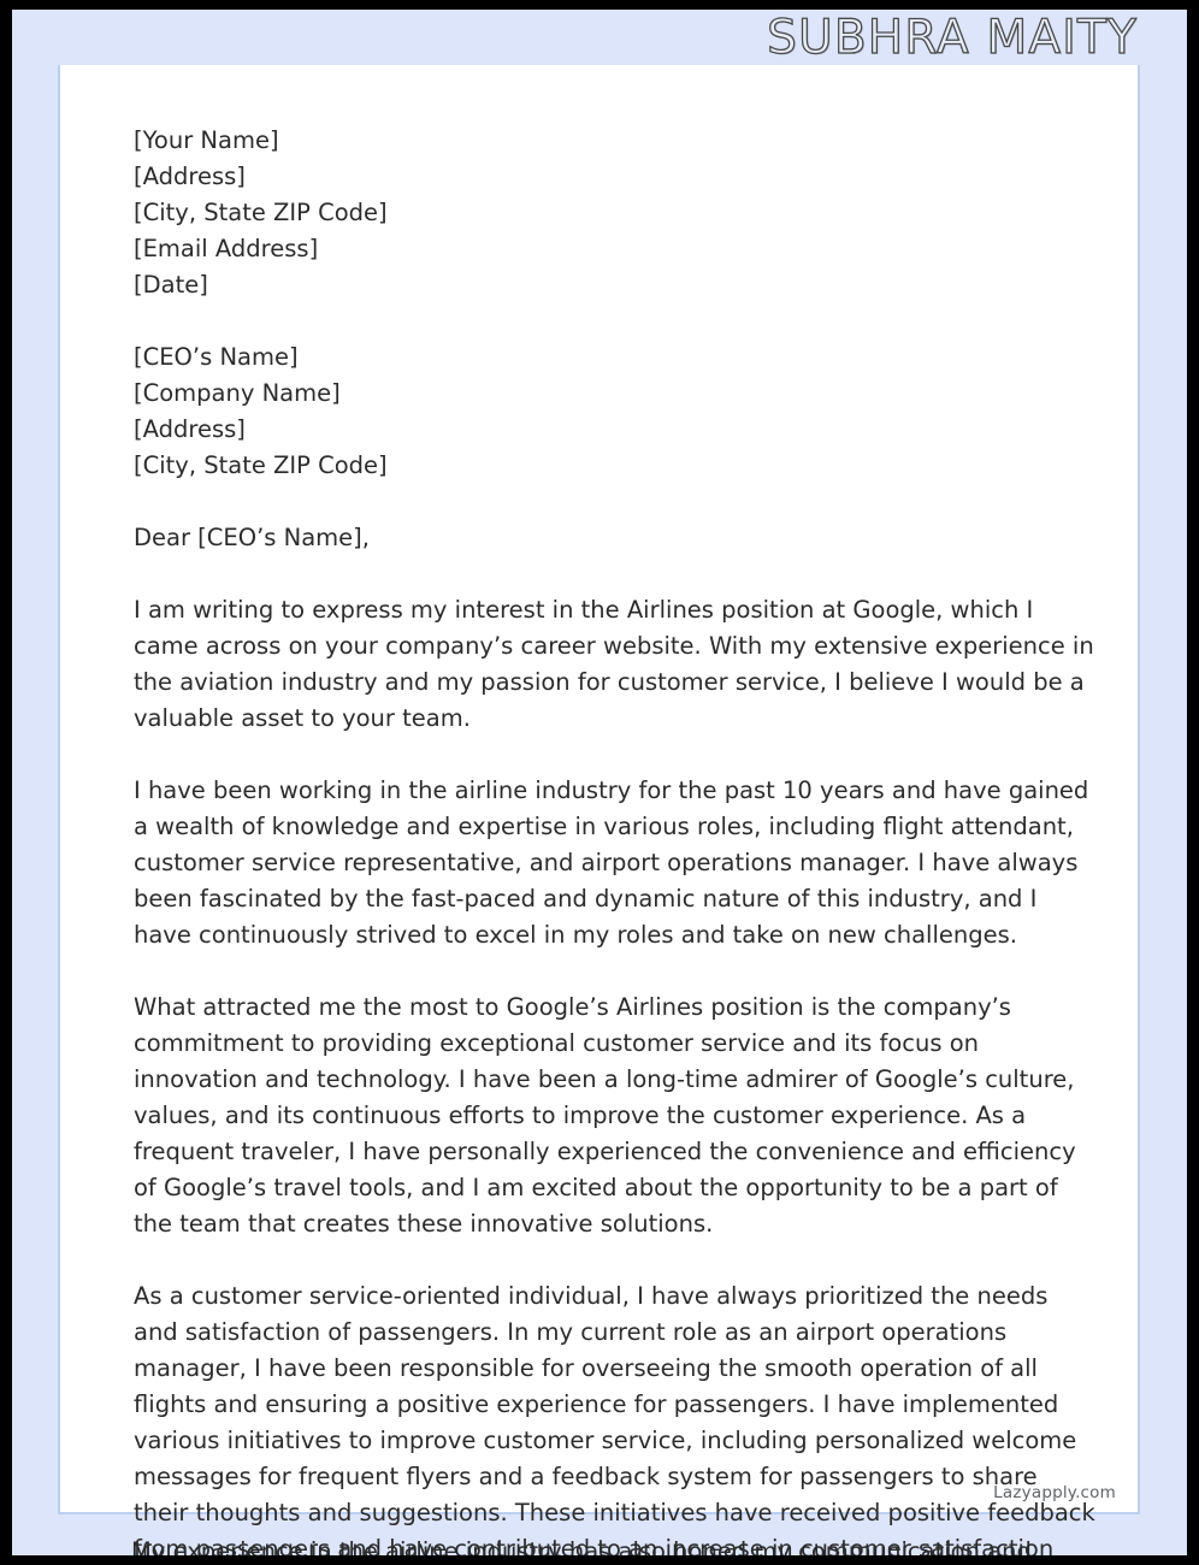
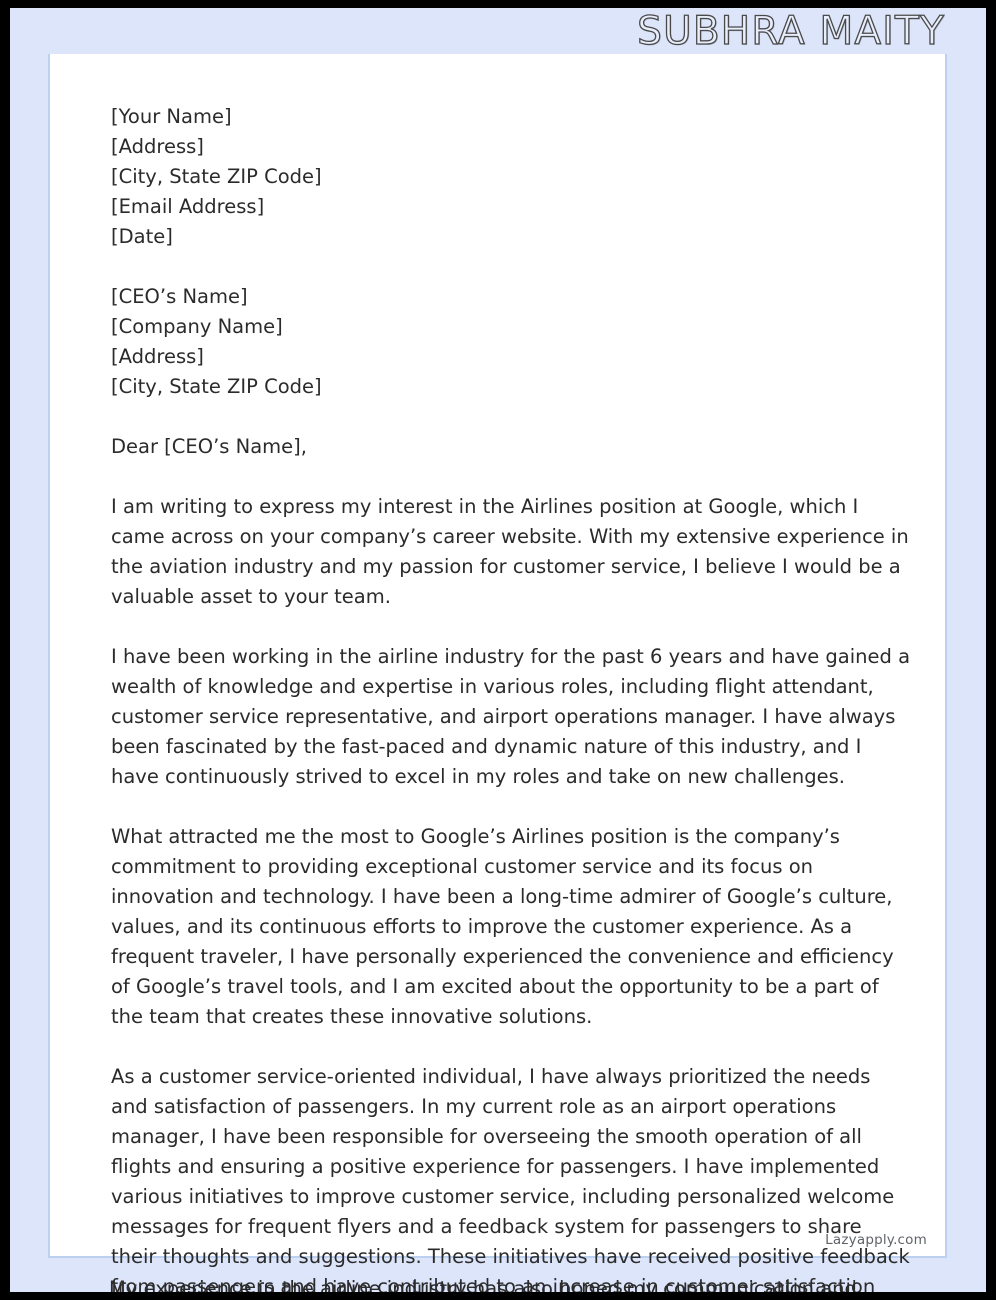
  SUBHRA MAITY
  [Your Name]
  [Address]
  [City, State ZIP Code]
  [Email Address]
  [Date]
  [CEO’s Name]
  [Company Name]
  [Address]
  [City, State ZIP Code]
  Dear [CEO’s Name],
  I am writing to express my interest in the Airlines position at Google, which I came across on your company’s career website. With my extensive experience in the aviation industry and my passion for customer service, I believe I would be a valuable asset to your team.
- I have been working in the airline industry for the past 10 years and have gained a wealth of knowledge and expertise in various roles, including flight attendant, customer service representative, and airport operations manager. I have always been fascinated by the fast-paced and dynamic nature of this industry, and I have continuously strived to excel in my roles and take on new challenges.
+ I have been working in the airline industry for the past 6 years and have gained a wealth of knowledge and expertise in various roles, including flight attendant, customer service representative, and airport operations manager. I have always been fascinated by the fast-paced and dynamic nature of this industry, and I have continuously strived to excel in my roles and take on new challenges.
  What attracted me the most to Google’s Airlines position is the company’s commitment to providing exceptional customer service and its focus on innovation and technology. I have been a long-time admirer of Google’s culture, values, and its continuous efforts to improve the customer experience. As a frequent traveler, I have personally experienced the convenience and efficiency of Google’s travel tools, and I am excited about the opportunity to be a part of the team that creates these innovative solutions.
  As a customer service-oriented individual, I have always prioritized the needs and satisfaction of passengers. In my current role as an airport operations manager, I have been responsible for overseeing the smooth operation of all flights and ensuring a positive experience for passengers. I have implemented various initiatives to improve customer service, including personalized welcome messages for frequent flyers and a feedback system for passengers to share their thoughts and suggestions. These initiatives have received positive feedback from passengers and have contributed to an increase in customer satisfaction
  Lazyapply.com
  My experience in the airline industry has also honed my communication and
